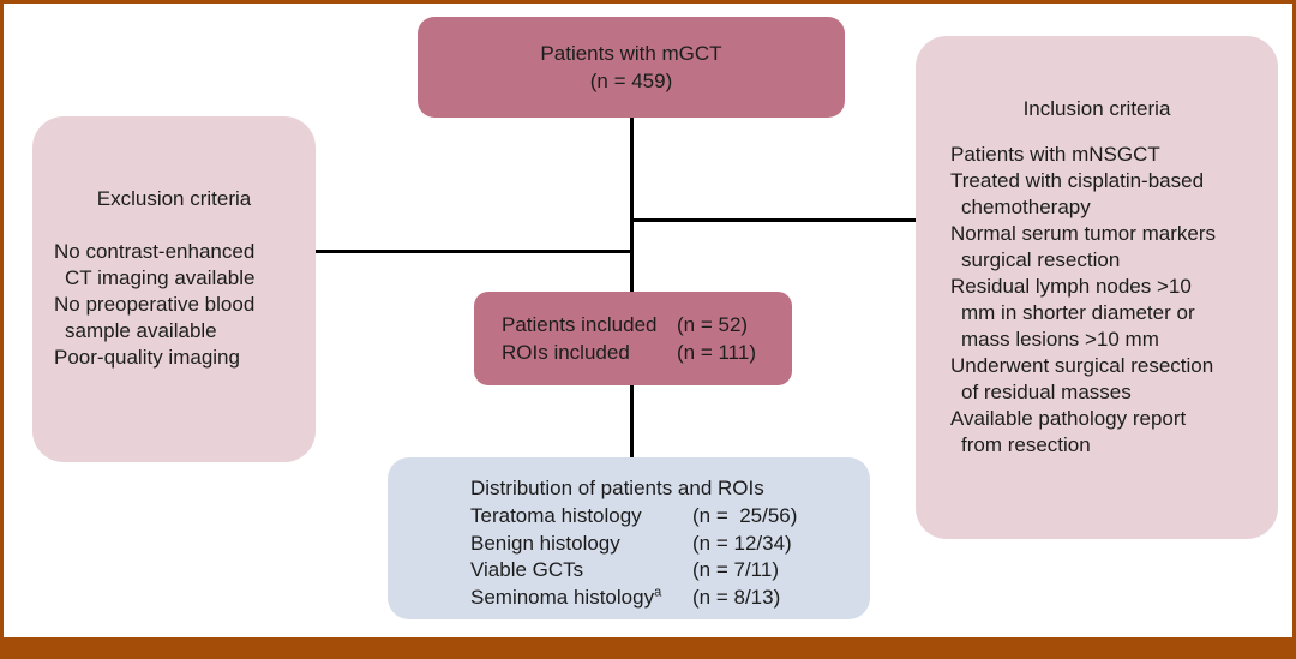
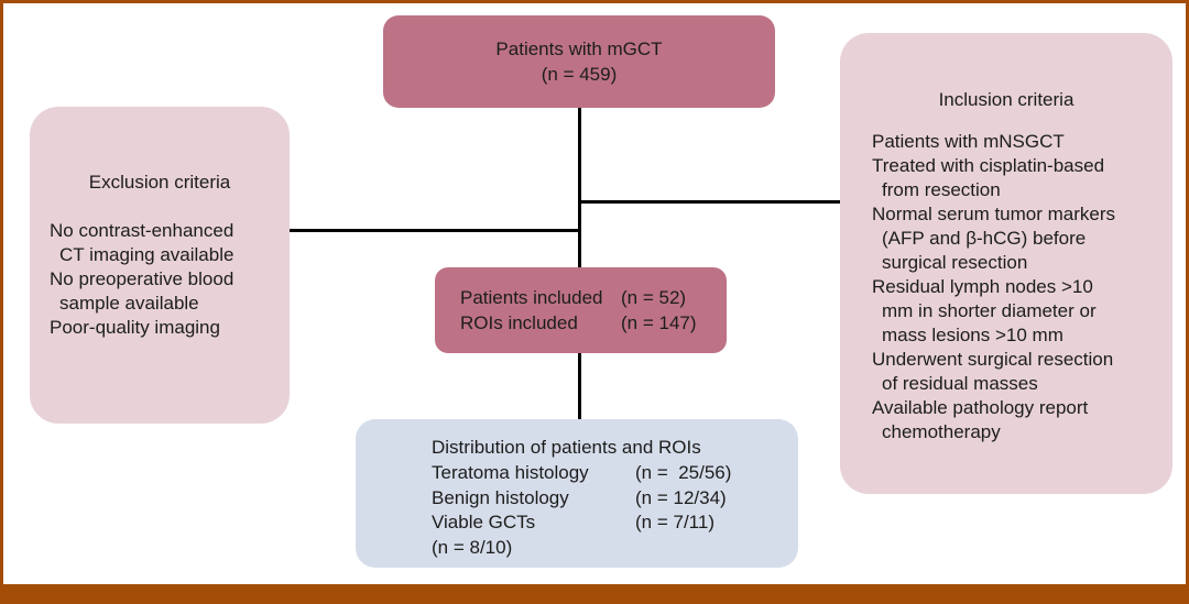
  Patients with mGCT
  (n = 459)
  Exclusion criteria
  No contrast-enhanced
  CT imaging available
  No preoperative blood
  sample available
  Poor-quality imaging
  Inclusion criteria
  Patients with mNSGCT
  Treated with cisplatin-based
- chemotherapy
+ from resection
  Normal serum tumor markers
+ (AFP and β-hCG) before
  surgical resection
  Residual lymph nodes >10
  mm in shorter diameter or
  mass lesions >10 mm
  Underwent surgical resection
  of residual masses
  Available pathology report
- from resection
+ chemotherapy
  Patients included
  (n = 52)
  ROIs included
- (n = 111)
+ (n = 147)
  Distribution of patients and ROIs
  Teratoma histology
  (n = 25/56)
  Benign histology
  (n = 12/34)
  Viable GCTs
  (n = 7/11)
- Seminoma histologya
- (n = 8/13)
+ (n = 8/10)
